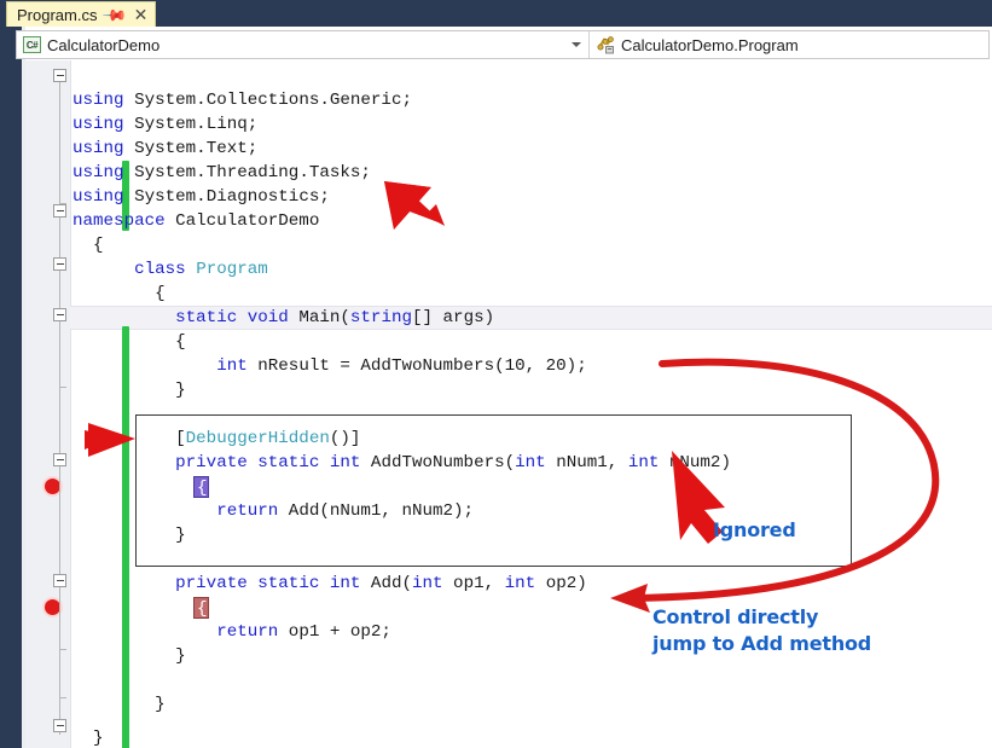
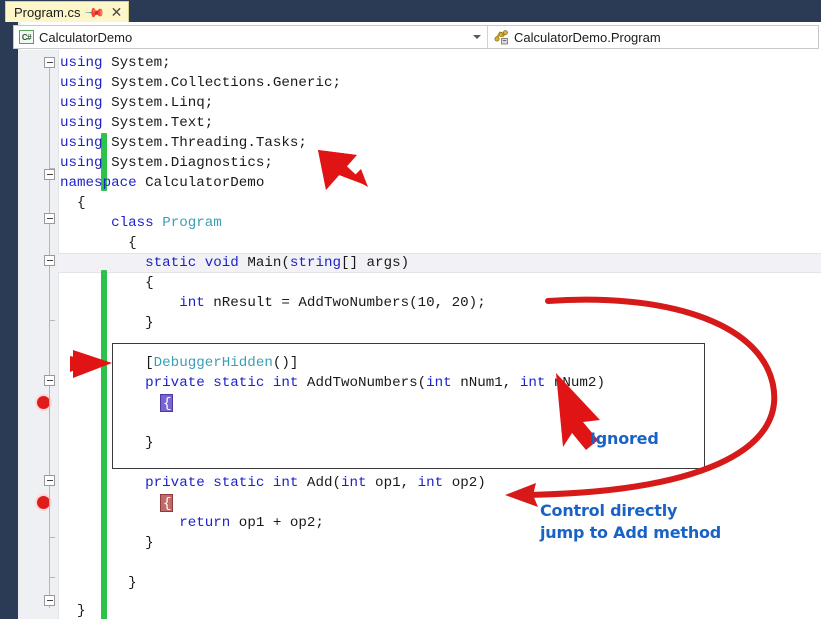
  Program.cs
  ✕
  C#
  CalculatorDemo
  CalculatorDemo.Program
+ using System;
  using System.Collections.Generic;
  using System.Linq;
  using System.Text;
  using System.Threading.Tasks;
  using System.Diagnostics;
  namespace CalculatorDemo
  {
  class Program
  {
  static void Main(string[] args)
  {
  int nResult = AddTwoNumbers(10, 20);
  }
  [DebuggerHidden()]
  private static int AddTwoNumbers(int nNum1, int Num2)
- return Add(nNum1, nNum2);
  }
  private static int Add(int op1, int op2)
  return op1 + op2;
  }
  }
  }
  {
  {
  Ignored
  Control directly
  jump to Add method
